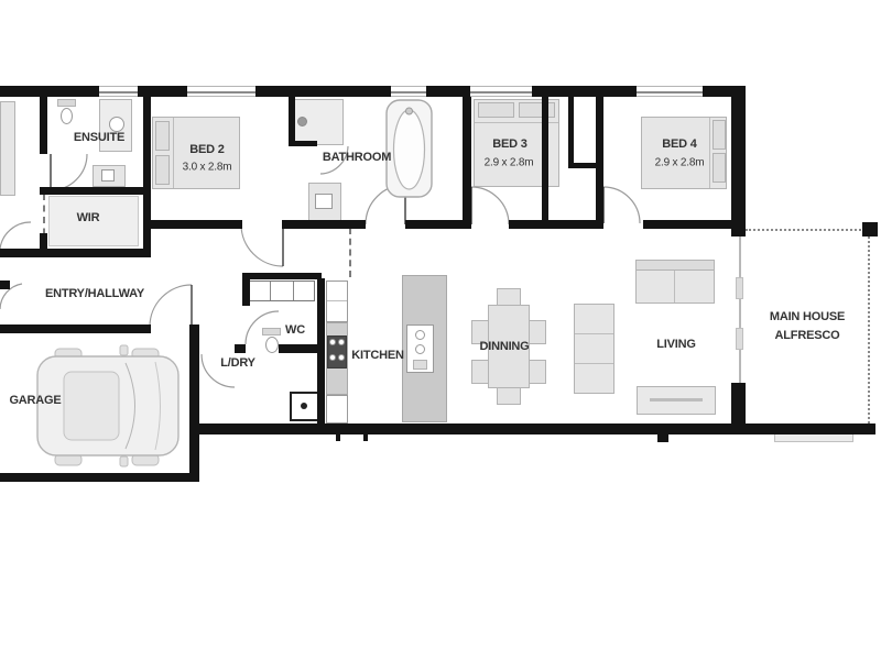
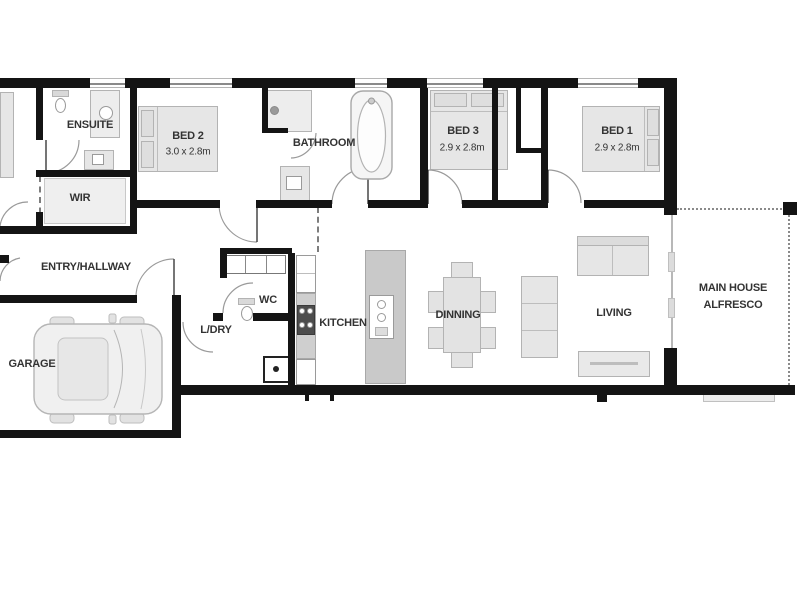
  ENSUITE
  BED 2
  3.0 x 2.8m
  WIR
  BATHROOM
  BED 3
  2.9 x 2.8m
- BED 4
+ BED 1
  2.9 x 2.8m
  ENTRY/HALLWAY
  WC
  L/DRY
  KITCHEN
  GARAGE
  DINNING
  LIVING
  MAIN HOUSE
  ALFRESCO
